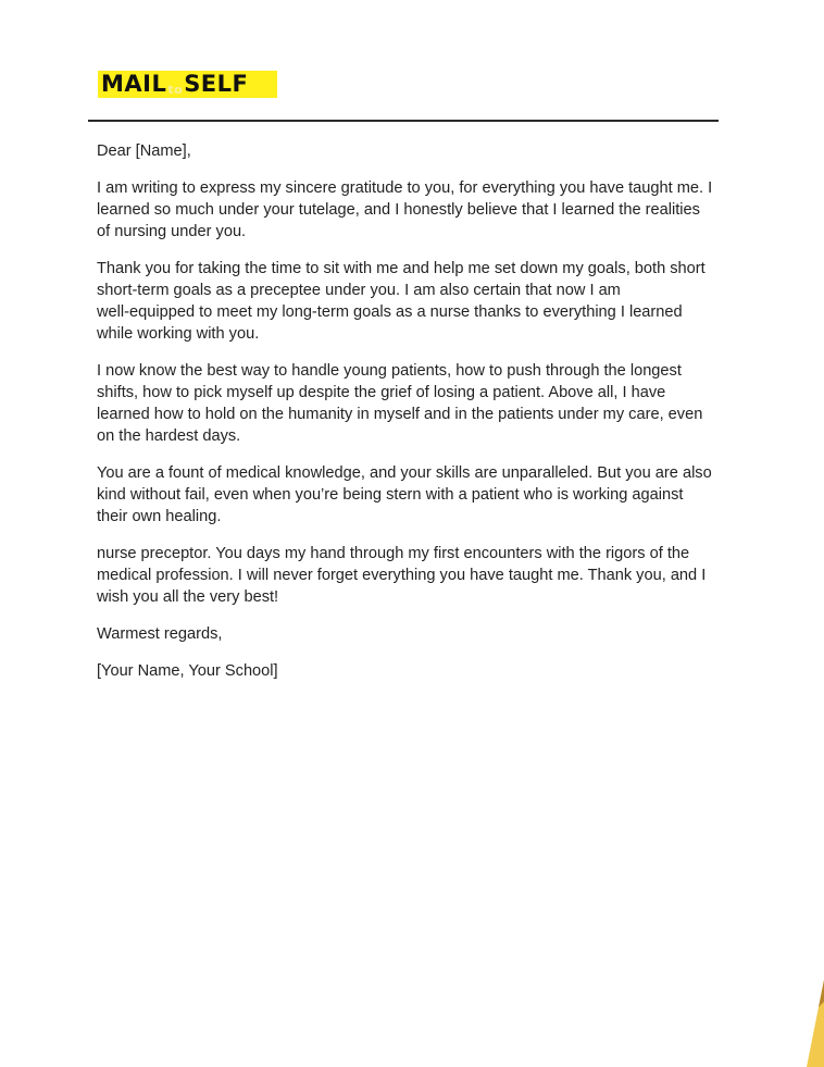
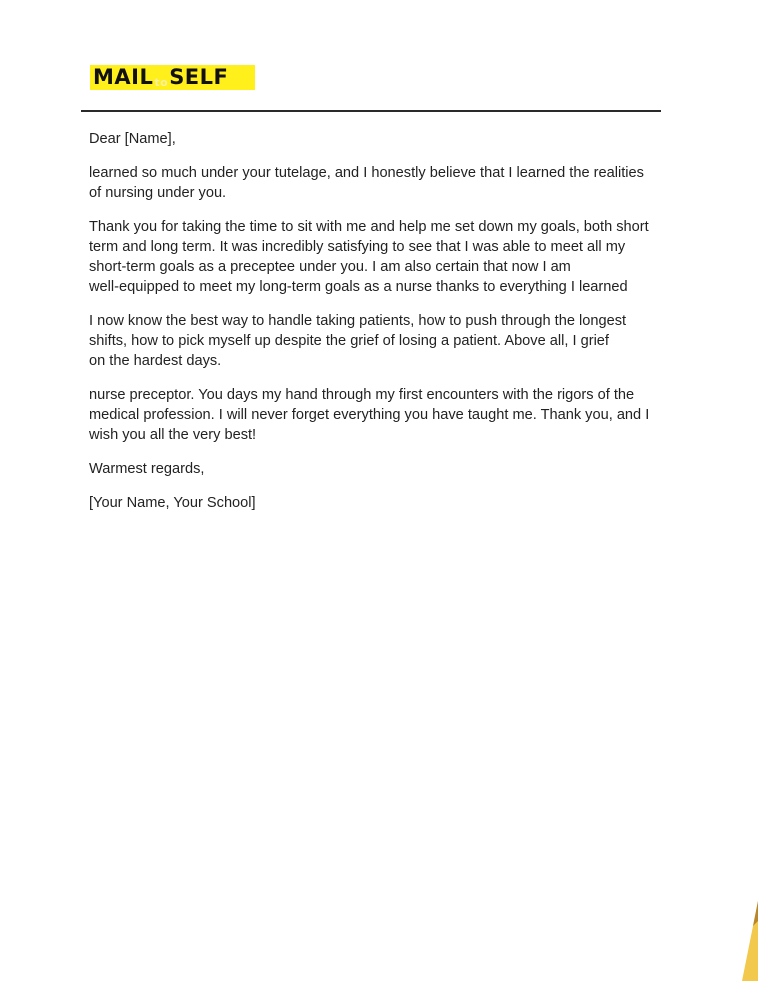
  MAIL
  to
  SELF
  Dear [Name],
- I am writing to express my sincere gratitude to you, for everything you have taught me. I
  learned so much under your tutelage, and I honestly believe that I learned the realities
  of nursing under you.
  Thank you for taking the time to sit with me and help me set down my goals, both short
+ term and long term. It was incredibly satisfying to see that I was able to meet all my
  short-term goals as a preceptee under you. I am also certain that now I am
  well-equipped to meet my long-term goals as a nurse thanks to everything I learned
- while working with you.
- I now know the best way to handle young patients, how to push through the longest
+ I now know the best way to handle taking patients, how to push through the longest
- shifts, how to pick myself up despite the grief of losing a patient. Above all, I have
+ shifts, how to pick myself up despite the grief of losing a patient. Above all, I grief
- learned how to hold on the humanity in myself and in the patients under my care, even
  on the hardest days.
- You are a fount of medical knowledge, and your skills are unparalleled. But you are also
- kind without fail, even when you’re being stern with a patient who is working against
- their own healing.
  nurse preceptor. You days my hand through my first encounters with the rigors of the
  medical profession. I will never forget everything you have taught me. Thank you, and I
  wish you all the very best!
  Warmest regards,
  [Your Name, Your School]
